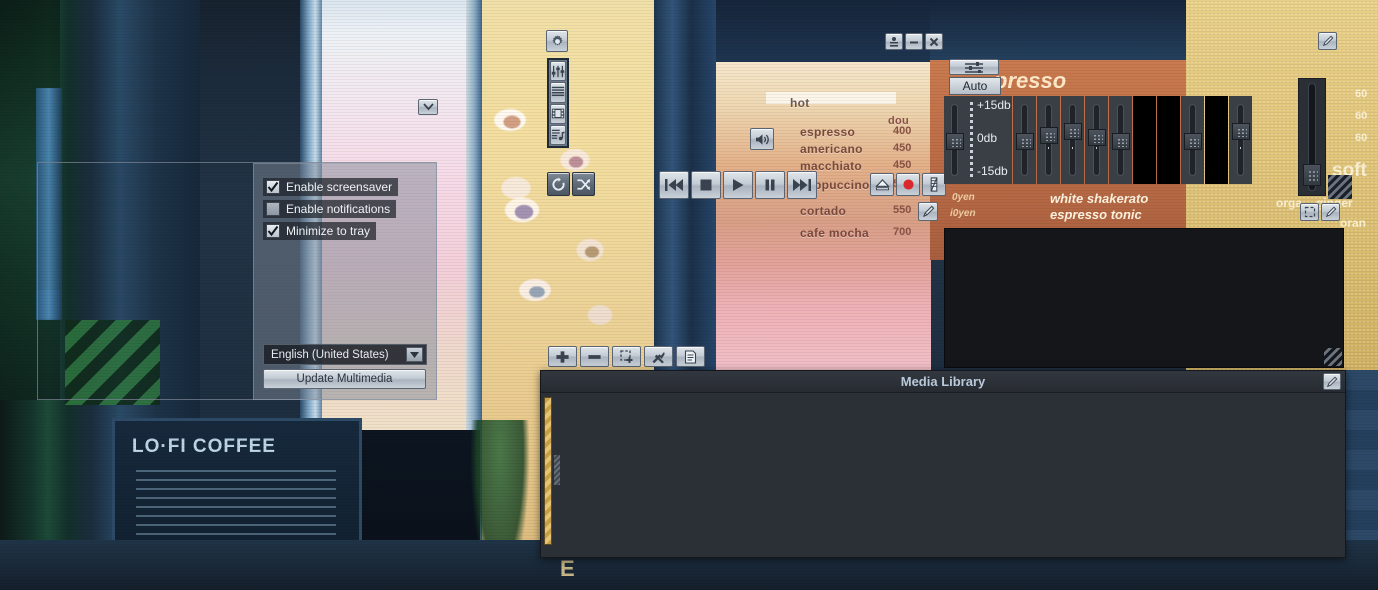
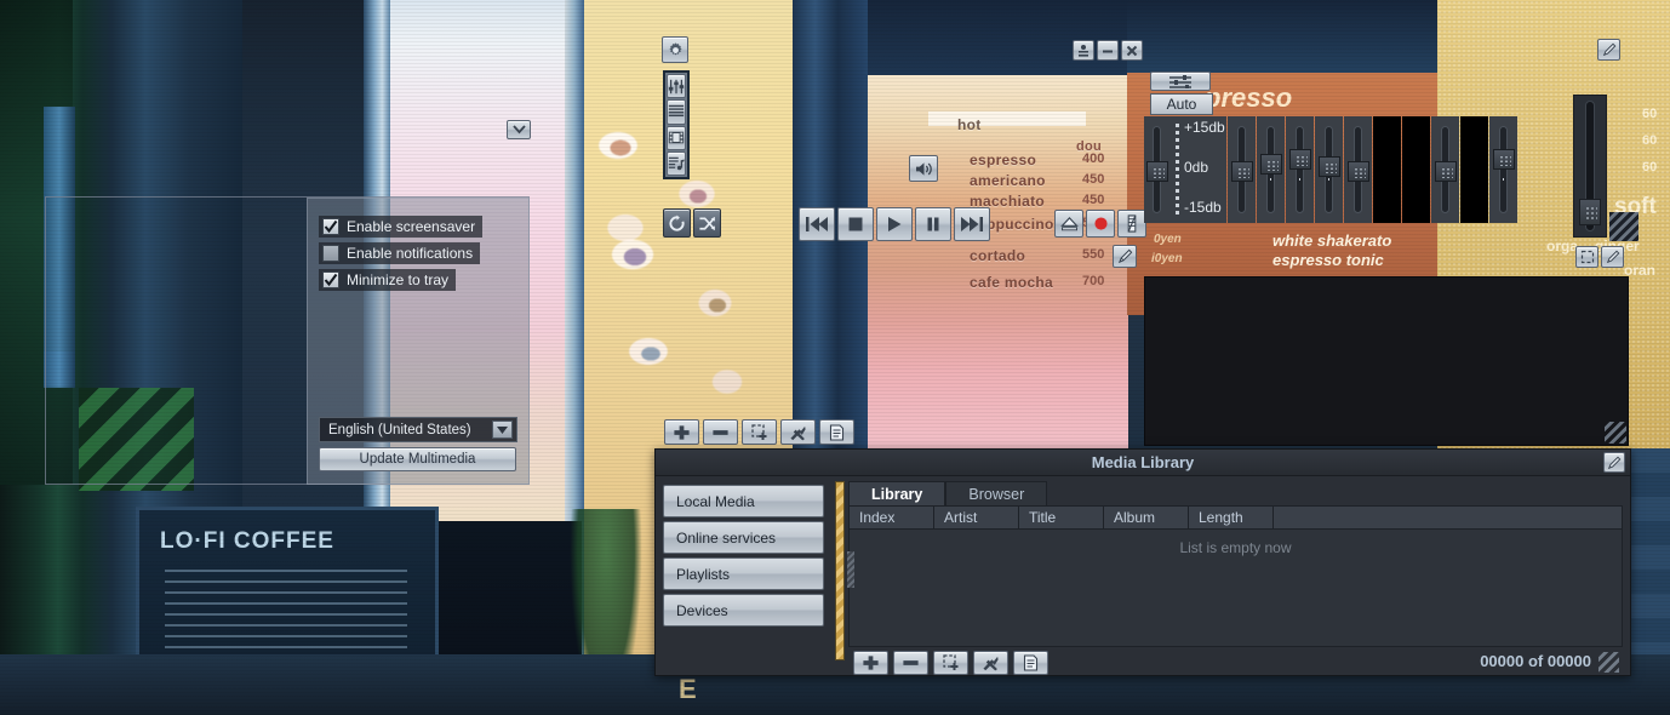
  Enable screensaver
  Enable notifications
  Minimize to tray
  English (United States)
  Update Multimedia
  Auto
  +15db
  0db
  -15db
  Media Library
+ Local Media
+ Online services
+ Playlists
+ Devices
+ Library
+ Browser
+ Index
+ Artist
+ Title
+ Album
+ Length
+ List is empty now
+ 00000 of 00000
